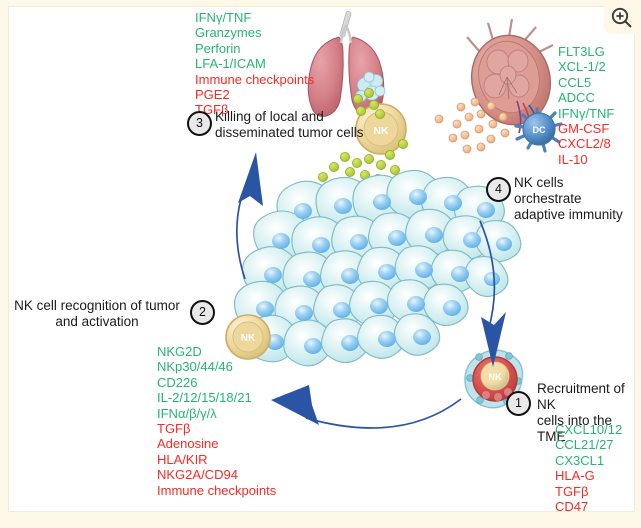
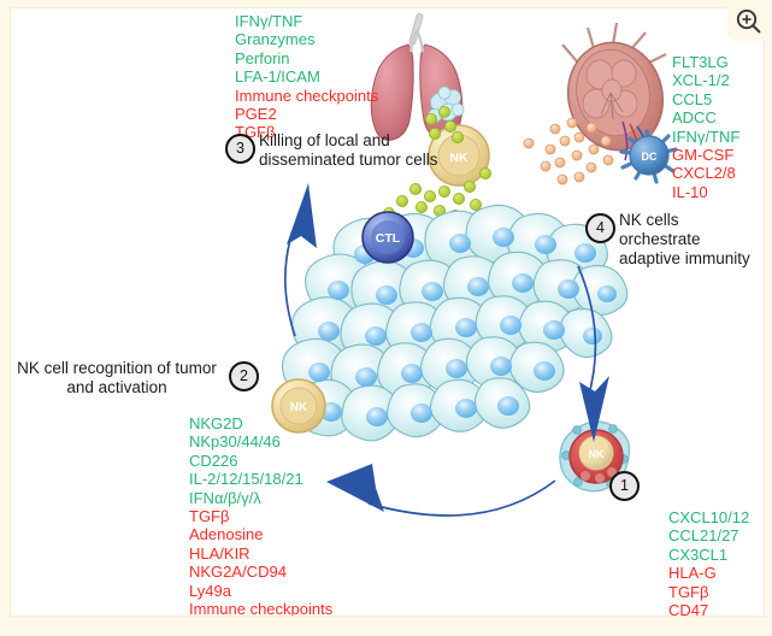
  DC
  NK
+ CTL
  NK
  NK
  IFNγ/TNF
  Granzymes
  Perforin
  LFA-1/ICAM
  Immune checkpoints
  PGE2
  TGFβ
  3
  Killing of local and
  disseminated tumor cells
  FLT3LG
  XCL-1/2
  CCL5
  ADCC
  IFNγ/TNF
  GM-CSF
  CXCL2/8
  IL-10
  4
  NK cells orchestrate
  adaptive immunity
  NK cell recognition of tumor
  and activation
  2
  NKG2D
  NKp30/44/46
  CD226
  IL-2/12/15/18/21
  IFNα/β/γ/λ
  TGFβ
  Adenosine
  HLA/KIR
  NKG2A/CD94
+ Ly49a
  Immune checkpoints
  1
- Recruitment of NK
- cells into the TME
  CXCL10/12
  CCL21/27
  CX3CL1
  HLA-G
  TGFβ
  CD47
